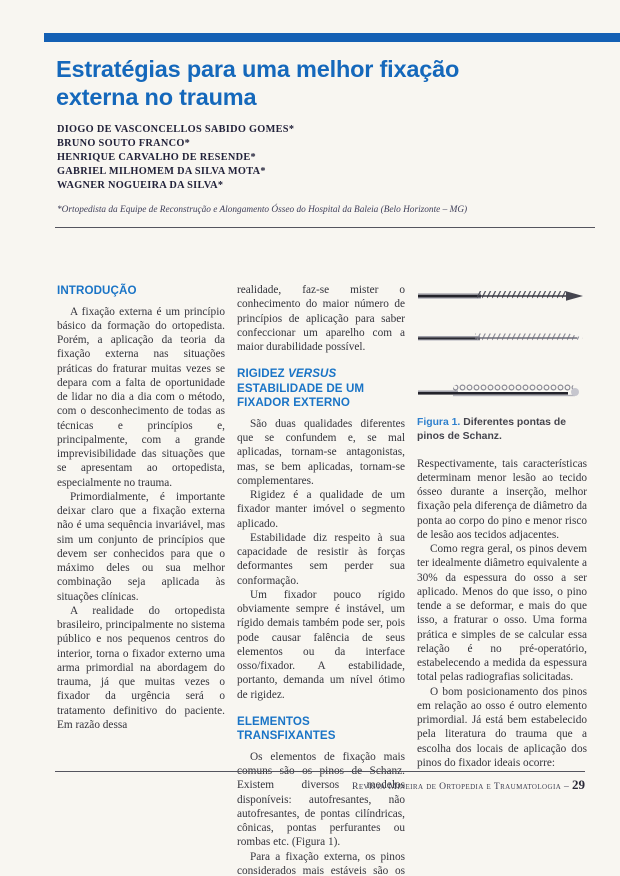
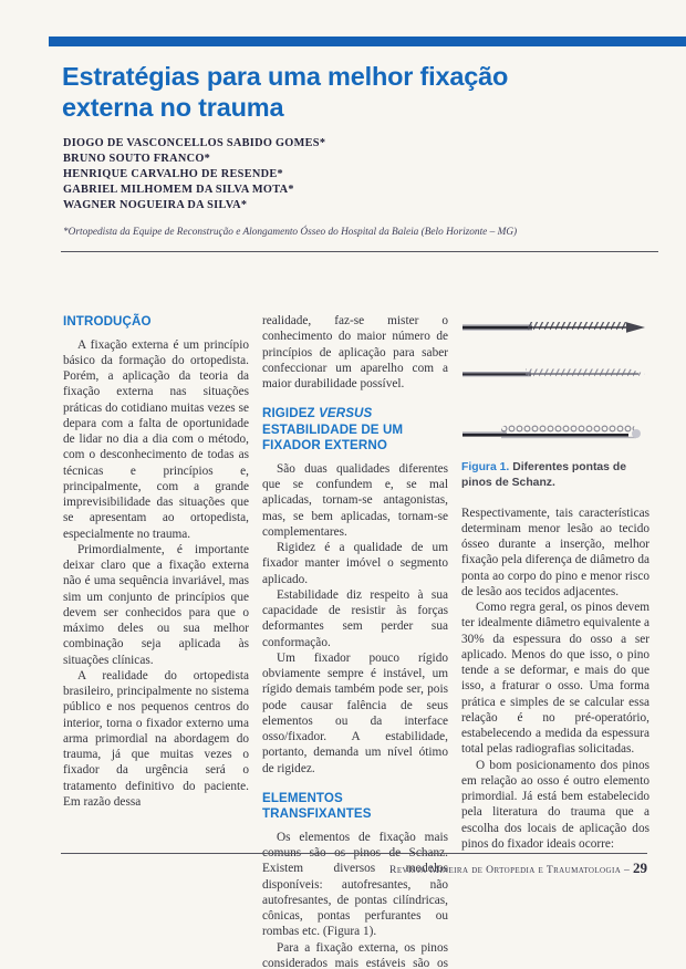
  Estratégias para uma melhor fixação
  externa no trauma
  DIOGO DE VASCONCELLOS SABIDO GOMES*
  BRUNO SOUTO FRANCO*
  HENRIQUE CARVALHO DE RESENDE*
  GABRIEL MILHOMEM DA SILVA MOTA*
  WAGNER NOGUEIRA DA SILVA*
  *Ortopedista da Equipe de Reconstrução e Alongamento Ósseo do Hospital da Baleia (Belo Horizonte – MG)
  INTRODUÇÃO
- A fixação externa é um princípio básico da formação do ortopedista. Porém, a aplicação da teoria da fixação externa nas situações práticas do fraturar muitas vezes se depara com a falta de oportunidade de lidar no dia a dia com o método, com o desconhecimento de todas as técnicas e princípios e, principalmente, com a grande imprevisibilidade das situações que se apresentam ao ortopedista, especialmente no trauma.
+ A fixação externa é um princípio básico da formação do ortopedista. Porém, a aplicação da teoria da fixação externa nas situações práticas do cotidiano muitas vezes se depara com a falta de oportunidade de lidar no dia a dia com o método, com o desconhecimento de todas as técnicas e princípios e, principalmente, com a grande imprevisibilidade das situações que se apresentam ao ortopedista, especialmente no trauma.
  Primordialmente, é importante deixar claro que a fixação externa não é uma sequência invariável, mas sim um conjunto de princípios que devem ser conhecidos para que o máximo deles ou sua melhor combinação seja aplicada às situações clínicas.
  A realidade do ortopedista brasileiro, principalmente no sistema público e nos pequenos centros do interior, torna o fixador externo uma arma primordial na abordagem do trauma, já que muitas vezes o fixador da urgência será o tratamento definitivo do paciente. Em razão dessa
  realidade, faz-se mister o conhecimento do maior número de princípios de aplicação para saber confeccionar um aparelho com a maior durabilidade possível.
  RIGIDEZ VERSUS ESTABILIDADE DE UM FIXADOR EXTERNO
  São duas qualidades diferentes que se confundem e, se mal aplicadas, tornam-se antagonistas, mas, se bem aplicadas, tornam-se complementares.
  Rigidez é a qualidade de um fixador manter imóvel o segmento aplicado.
  Estabilidade diz respeito à sua capacidade de resistir às forças deformantes sem perder sua conformação.
  Um fixador pouco rígido obviamente sempre é instável, um rígido demais também pode ser, pois pode causar falência de seus elementos ou da interface osso/fixador. A estabilidade, portanto, demanda um nível ótimo de rigidez.
  ELEMENTOS TRANSFIXANTES
  Os elementos de fixação mais Existem diversos modelos disponíveis: autofresantes, não autofresantes, de pontas cilíndricas, cônicas, pontas perfurantes ou rombas etc. (Figura 1).
  Figura 1. Diferentes pontas de pinos de Schanz.
  Respectivamente, tais características determinam menor lesão ao tecido ósseo durante a inserção, melhor fixação pela diferença de diâmetro da ponta ao corpo do pino e menor risco de lesão aos tecidos adjacentes.
  Como regra geral, os pinos devem ter idealmente diâmetro equivalente a 30% da espessura do osso a ser aplicado. Menos do que isso, o pino tende a se deformar, e mais do que isso, a fraturar o osso. Uma forma prática e simples de se calcular essa relação é no pré-operatório, estabelecendo a medida da espessura total pelas radiografias solicitadas.
  O bom posicionamento dos pinos em relação ao osso é outro elemento primordial. Já está bem estabelecido pela literatura do trauma que a escolha dos locais de aplicação dos pinos do fixador ideais ocorre:
  Revista Mineira de Ortopedia e Traumatologia – 29
